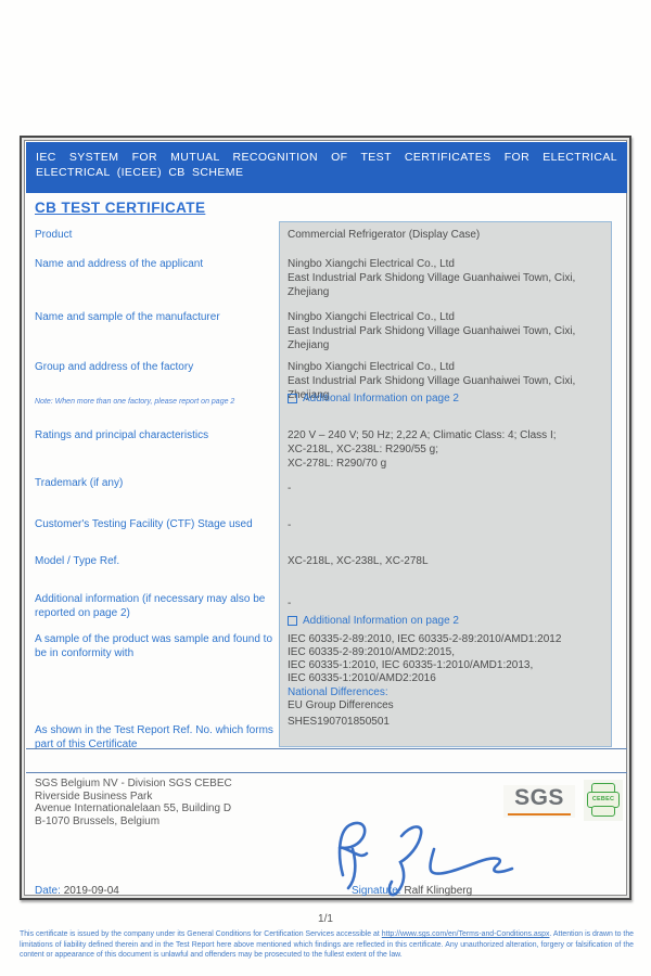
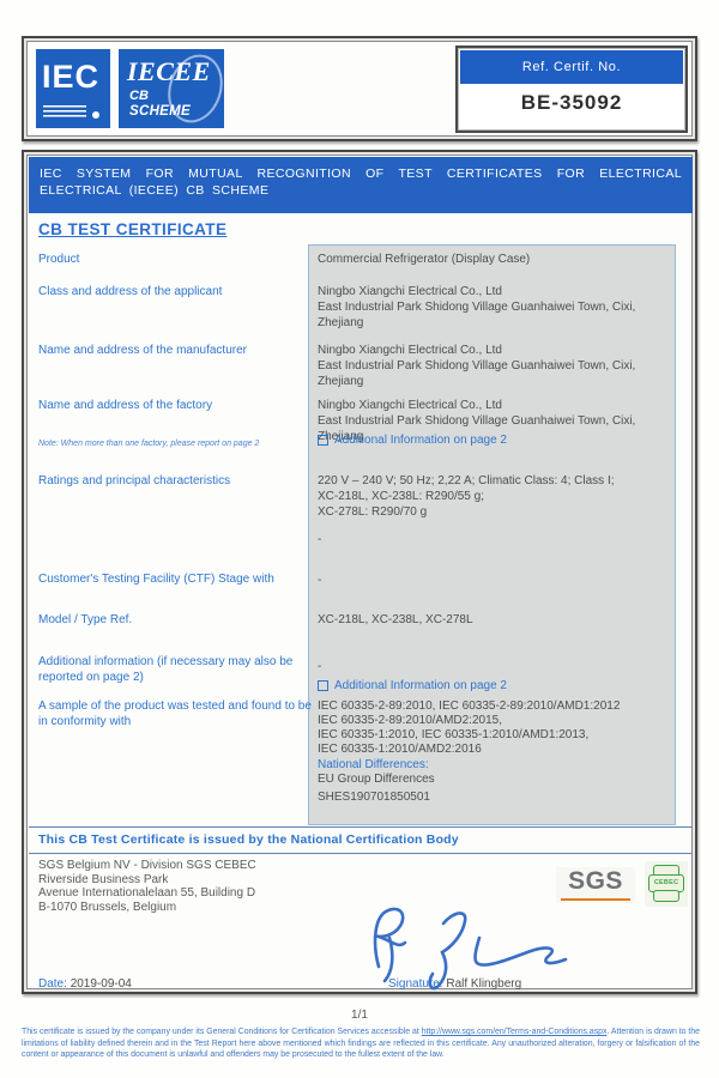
+ IEC
+ IECEE
+ CB
+ SCHEME
+ Ref. Certif. No.
+ BE-35092
  IEC SYSTEM FOR MUTUAL RECOGNITION OF TEST CERTIFICATES FOR ELECTRICAL ELECTRICAL (IECEE) CB SCHEME
  CB TEST CERTIFICATE
  Product
- Name and address of the applicant
+ Class and address of the applicant
- Name and sample of the manufacturer
+ Name and address of the manufacturer
- Group and address of the factory
+ Name and address of the factory
  Ratings and principal characteristics
- Trademark (if any)
- Customer's Testing Facility (CTF) Stage used
+ Customer's Testing Facility (CTF) Stage with
  Model / Type Ref.
  Additional information (if necessary may also be reported on page 2)
- A sample of the product was sample and found to be in conformity with
+ A sample of the product was tested and found to be in conformity with
- As shown in the Test Report Ref. No. which forms part of this Certificate
  Commercial Refrigerator (Display Case)
  Ningbo Xiangchi Electrical Co., Ltd
  East Industrial Park Shidong Village Guanhaiwei Town, Cixi,
  Zhejiang
  Ningbo Xiangchi Electrical Co., Ltd
  East Industrial Park Shidong Village Guanhaiwei Town, Cixi,
  Zhejiang
  Ningbo Xiangchi Electrical Co., Ltd
  East Industrial Park Shidong Village Guanhaiwei Town, Cixi,
  Zhejiang
  Additional Information on page 2
  220 V – 240 V; 50 Hz; 2,22 A; Climatic Class: 4; Class I;
  XC-218L, XC-238L: R290/55 g;
  XC-278L: R290/70 g
  -
  -
  XC-218L, XC-238L, XC-278L
  -
  Additional Information on page 2
  IEC 60335-2-89:2010, IEC 60335-2-89:2010/AMD1:2012
  IEC 60335-2-89:2010/AMD2:2015,
  IEC 60335-1:2010, IEC 60335-1:2010/AMD1:2013,
  IEC 60335-1:2010/AMD2:2016
  National Differences:
  EU Group Differences
  SHES190701850501
+ This CB Test Certificate is issued by the National Certification Body
  SGS Belgium NV - Division SGS CEBEC
  Riverside Business Park
  Avenue Internationalelaan 55, Building D
  B-1070 Brussels, Belgium
  SGS
  Date: 2019-09-04
  Signature: Ralf Klingberg
  1/1
